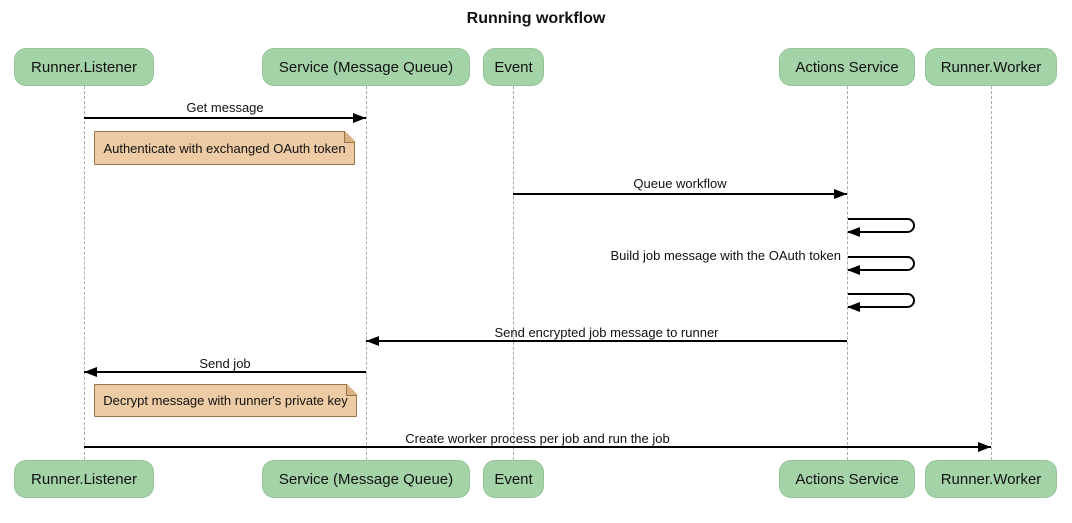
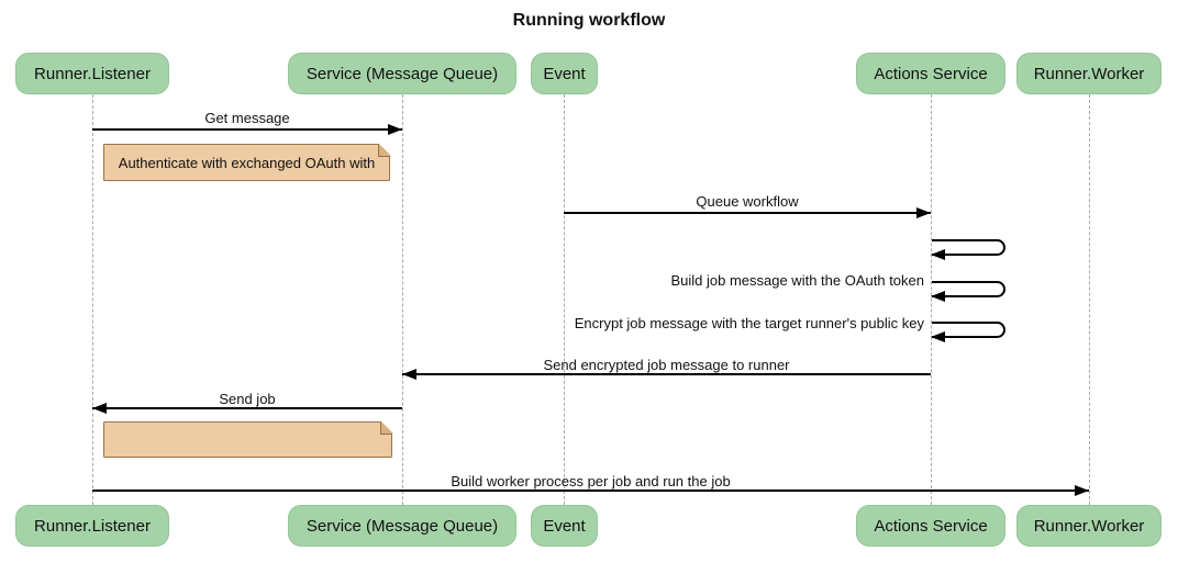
  Running workflow
  Runner.Listener
  Service (Message Queue)
  Event
  Actions Service
  Runner.Worker
  Get message
- Authenticate with exchanged OAuth token
+ Authenticate with exchanged OAuth with
  Queue workflow
  Build job message with the OAuth token
+ Encrypt job message with the target runner's public key
  Send encrypted job message to runner
  Send job
- Decrypt message with runner's private key
- Create worker process per job and run the job
+ Build worker process per job and run the job
  Runner.Listener
  Service (Message Queue)
  Event
  Actions Service
  Runner.Worker
